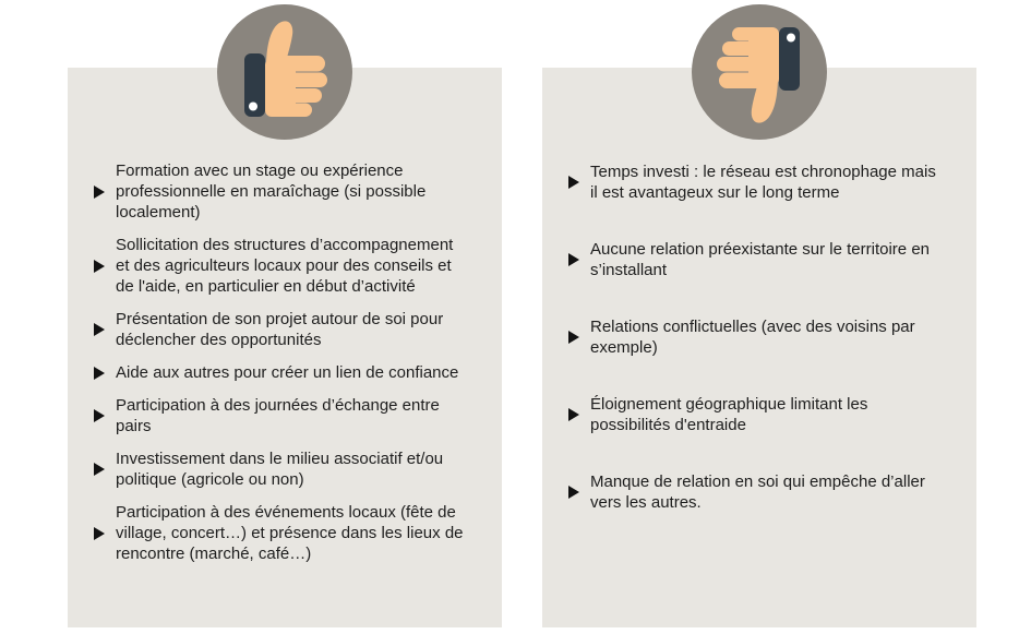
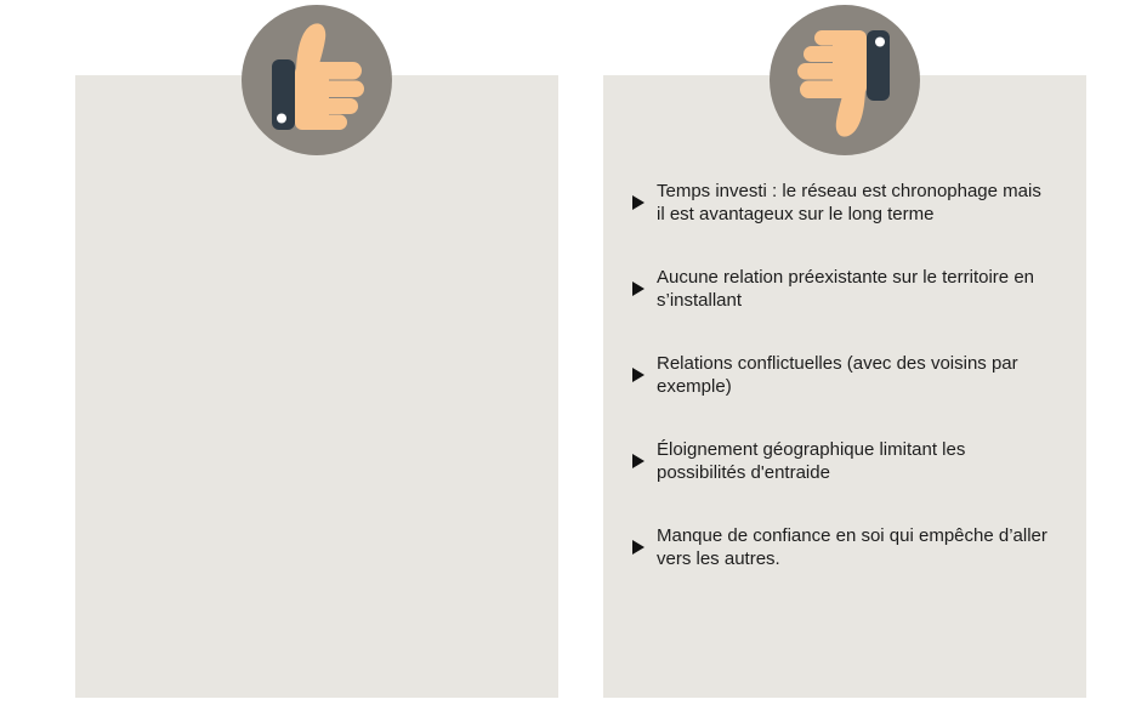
- Formation avec un stage ou expérience professionnelle en maraîchage (si possible localement)
- Sollicitation des structures d’accompagnement et des agriculteurs locaux pour des conseils et de l'aide, en particulier en début d’activité
- Présentation de son projet autour de soi pour déclencher des opportunités
- Aide aux autres pour créer un lien de confiance
- Participation à des journées d’échange entre pairs
- Investissement dans le milieu associatif et/ou politique (agricole ou non)
- Participation à des événements locaux (fête de village, concert…) et présence dans les lieux de rencontre (marché, café…)
  Temps investi : le réseau est chronophage mais il est avantageux sur le long terme
  Aucune relation préexistante sur le territoire en s’installant
  Relations conflictuelles (avec des voisins par exemple)
  Éloignement géographique limitant les possibilités d'entraide
- Manque de relation en soi qui empêche d’aller vers les autres.
+ Manque de confiance en soi qui empêche d’aller vers les autres.
